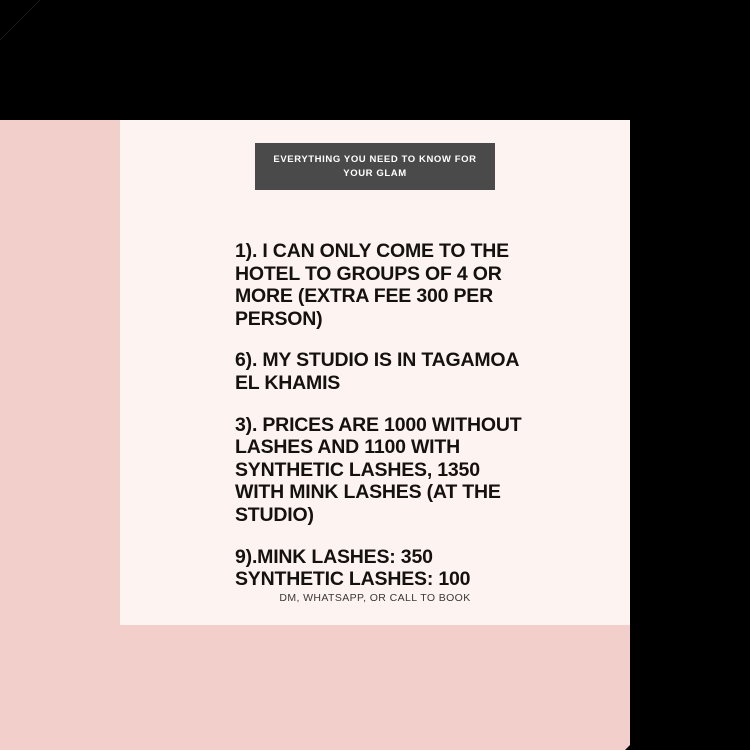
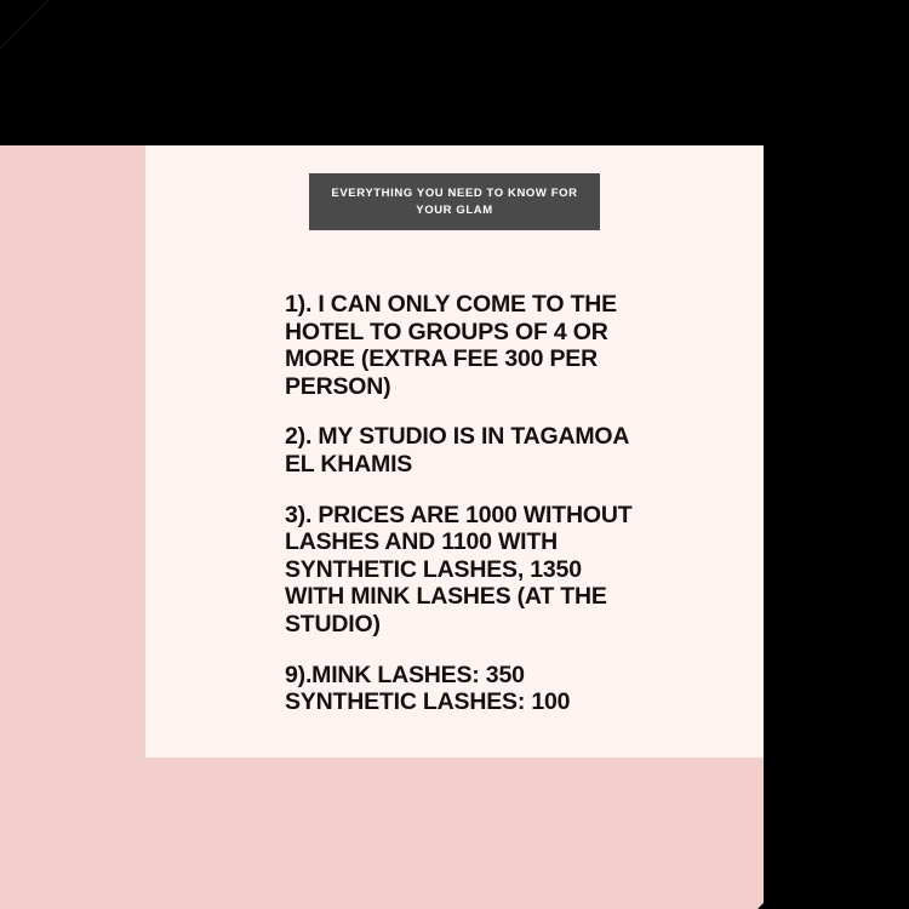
  EVERYTHING YOU NEED TO KNOW FOR YOUR GLAM
  1). I CAN ONLY COME TO THE HOTEL TO GROUPS OF 4 OR MORE (EXTRA FEE 300 PER PERSON)
- 6). MY STUDIO IS IN TAGAMOA EL KHAMIS
+ 2). MY STUDIO IS IN TAGAMOA EL KHAMIS
  3). PRICES ARE 1000 WITHOUT LASHES AND 1100 WITH SYNTHETIC LASHES, 1350 WITH MINK LASHES (AT THE STUDIO)
  9).MINK LASHES: 350 SYNTHETIC LASHES: 100
- DM, WHATSAPP, OR CALL TO BOOK
